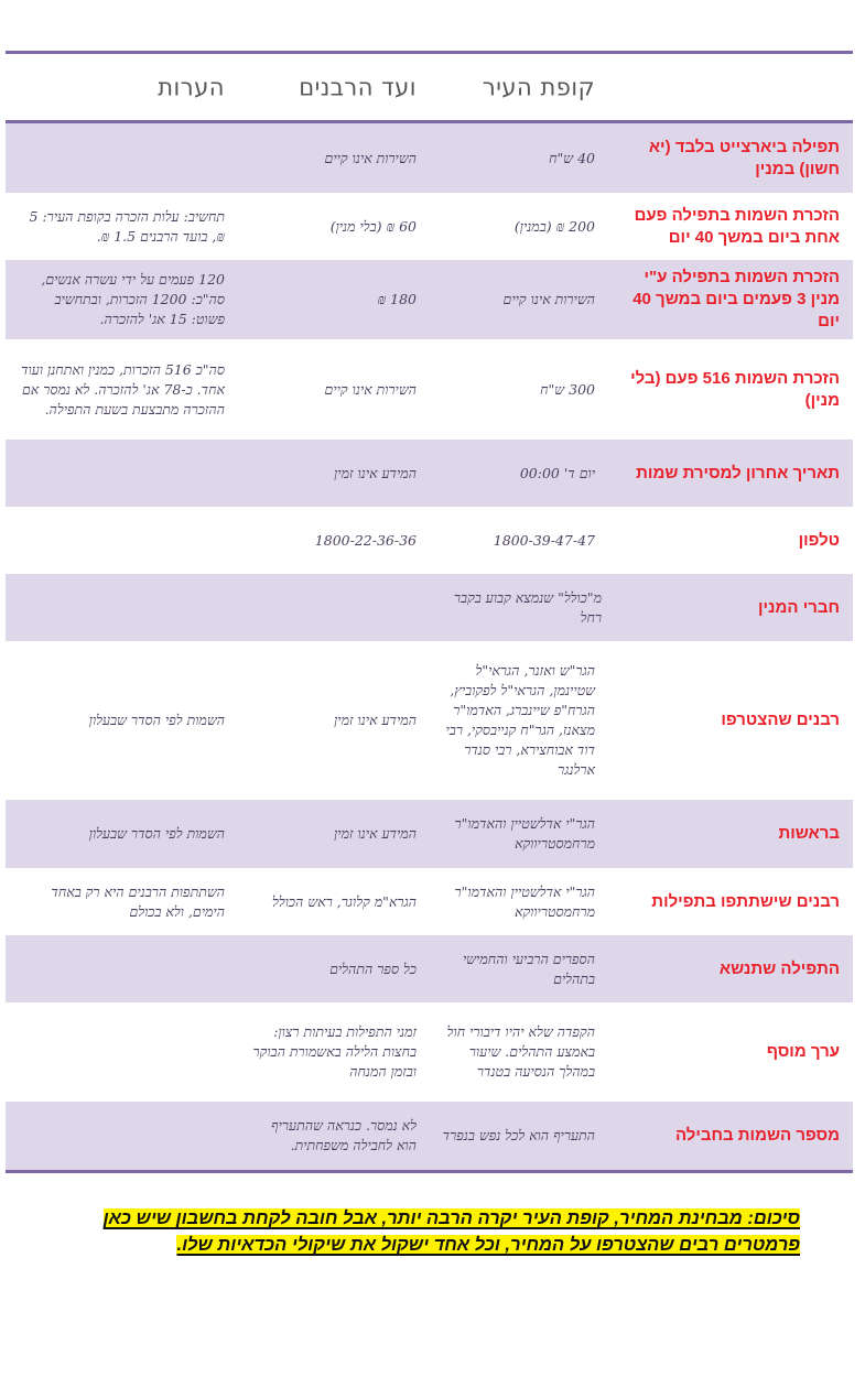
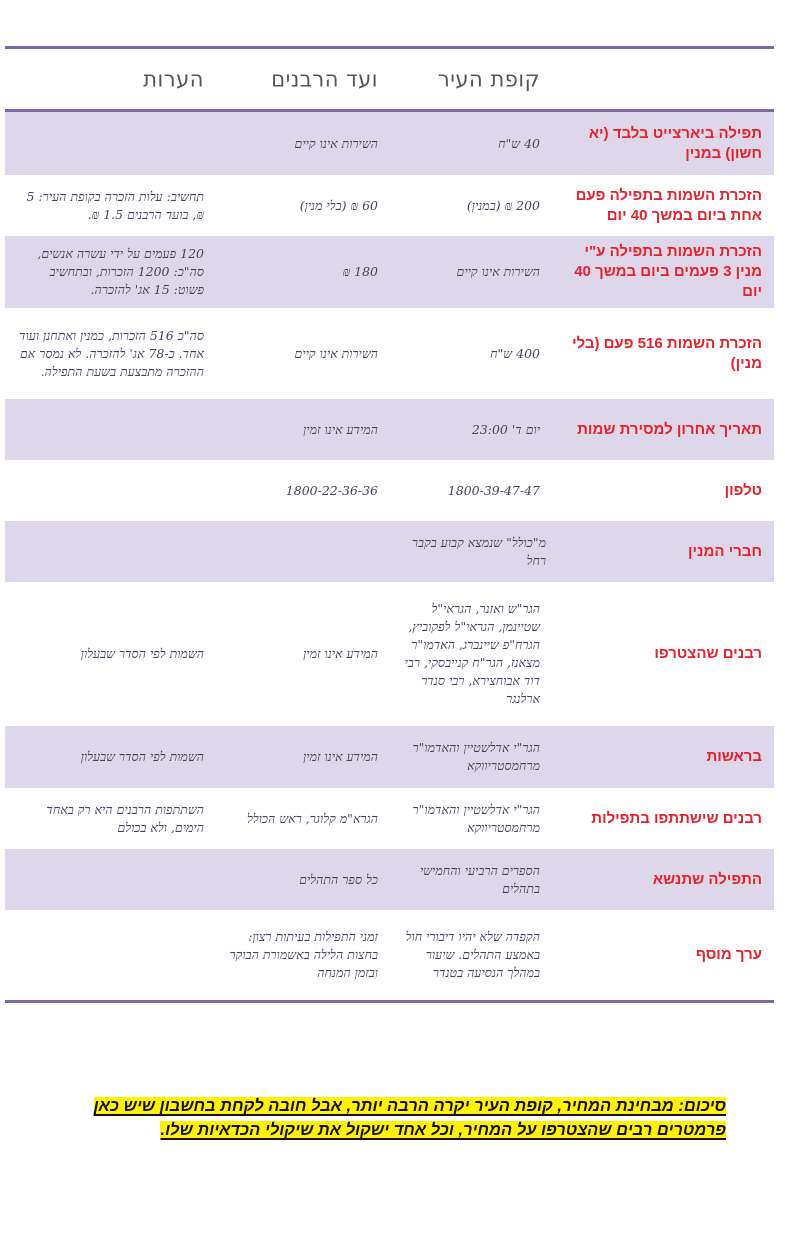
  קופת העיר
  ועד הרבנים
  הערות
  תפילה ביארצייט בלבד (יא חשון) במנין
  40 ש"ח
  השירות אינו קיים
  הזכרת השמות בתפילה פעם אחת ביום במשך 40 יום
  200 ₪ (במנין)
  60 ₪ (בלי מנין)
  תחשיב: עלות הזכרה בקופת העיר: 5 ₪, בועד הרבנים 1.5 ₪.
  הזכרת השמות בתפילה ע"י מנין 3 פעמים ביום במשך 40 יום
  השירות אינו קיים
  180 ₪
  120 פעמים על ידי עשרה אנשים, סה"כ: 1200 הזכרות, ובתחשיב פשוט: 15 אג' להזכרה.
  הזכרת השמות 516 פעם (בלי מנין)
- 300 ש"ח
+ 400 ש"ח
  השירות אינו קיים
  סה"כ 516 הזכרות, כמנין ואתחנן ועוד אחד. כ-78 אג' להזכרה. לא נמסר אם ההזכרה מתבצעת בשעת התפילה.
  תאריך אחרון למסירת שמות
- יום ד' 00:00
+ יום ד' 23:00
  המידע אינו זמין
  טלפון
  1800-39-47-47
  1800-22-36-36
  חברי המנין
  מ"כולל" שנמצא קבוע בקבר רחל
  רבנים שהצטרפו
  הגר"ש ואזנר, הגראי"ל שטיינמן, הגראי"ל לפקוביץ, הגרח"פ שיינברג, האדמו"ר מצאנז, הגר"ח קנייבסקי, רבי דוד אבוחצירא, רבי סנדר ארלנגר
  המידע אינו זמין
  השמות לפי הסדר שבעלון
  בראשות
  הגר"י אדלשטיין והאדמו"ר מרחמסטריווקא
  המידע אינו זמין
  השמות לפי הסדר שבעלון
  רבנים שישתתפו בתפילות
  הגר"י אדלשטיין והאדמו"ר מרחמסטריווקא
  הגרא"מ קלוגר, ראש הכולל
  השתתפות הרבנים היא רק באחד הימים, ולא בכולם
  התפילה שתנשא
  הספרים הרביעי והחמישי בתהלים
  כל ספר התהלים
  ערך מוסף
  הקפדה שלא יהיו דיבורי חול באמצע התהלים. שיעור במהלך הנסיעה בטנדר
  זמני התפילות בעיתות רצון: בחצות הלילה באשמורת הבוקר ובזמן המנחה
- מספר השמות בחבילה
- התעריף הוא לכל נפש בנפרד
- לא נמסר. כנראה שהתעריף הוא לחבילה משפחתית.
  סיכום: מבחינת המחיר, קופת העיר יקרה הרבה יותר, אבל חובה לקחת בחשבון שיש כאן פרמטרים רבים שהצטרפו על המחיר, וכל אחד ישקול את שיקולי הכדאיות שלו.
